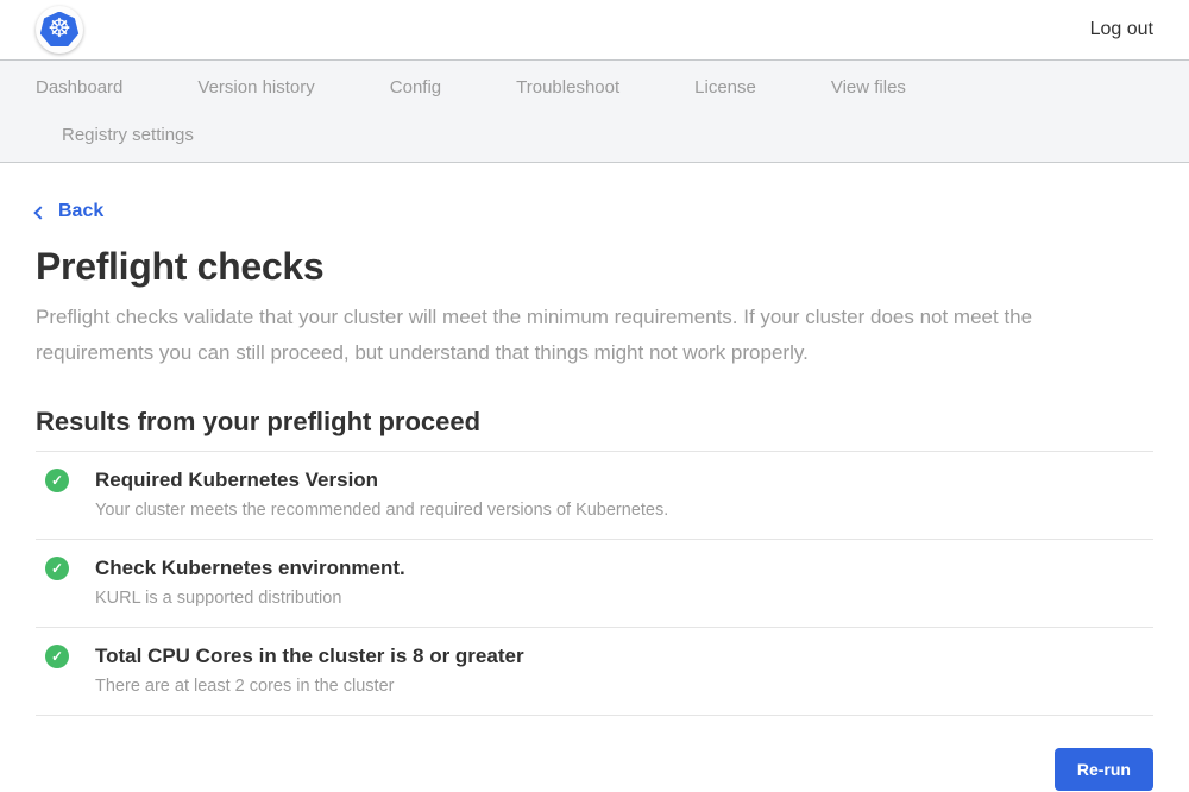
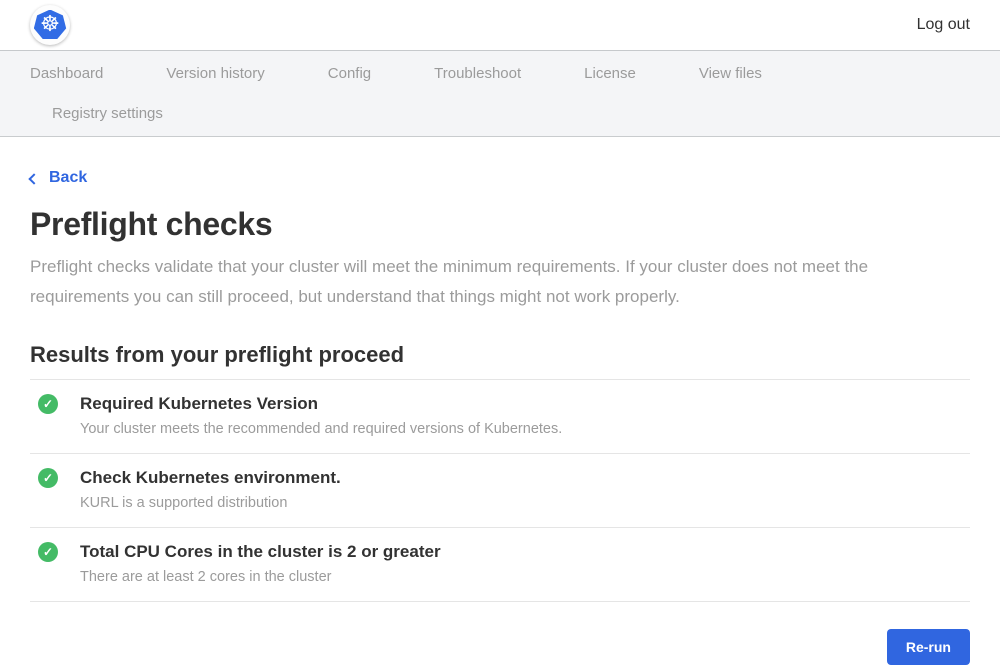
  ☸
  Log out
  Dashboard
  Version history
  Config
  Troubleshoot
  License
  View files
  Registry settings
  Back
  Preflight checks
  Preflight checks validate that your cluster will meet the minimum requirements. If your cluster does not meet the requirements you can still proceed, but understand that things might not work properly.
  Results from your preflight proceed
  ✓
  Required Kubernetes Version
  Your cluster meets the recommended and required versions of Kubernetes.
  ✓
  Check Kubernetes environment.
  KURL is a supported distribution
  ✓
- Total CPU Cores in the cluster is 8 or greater
+ Total CPU Cores in the cluster is 2 or greater
  There are at least 2 cores in the cluster
  Re-run
